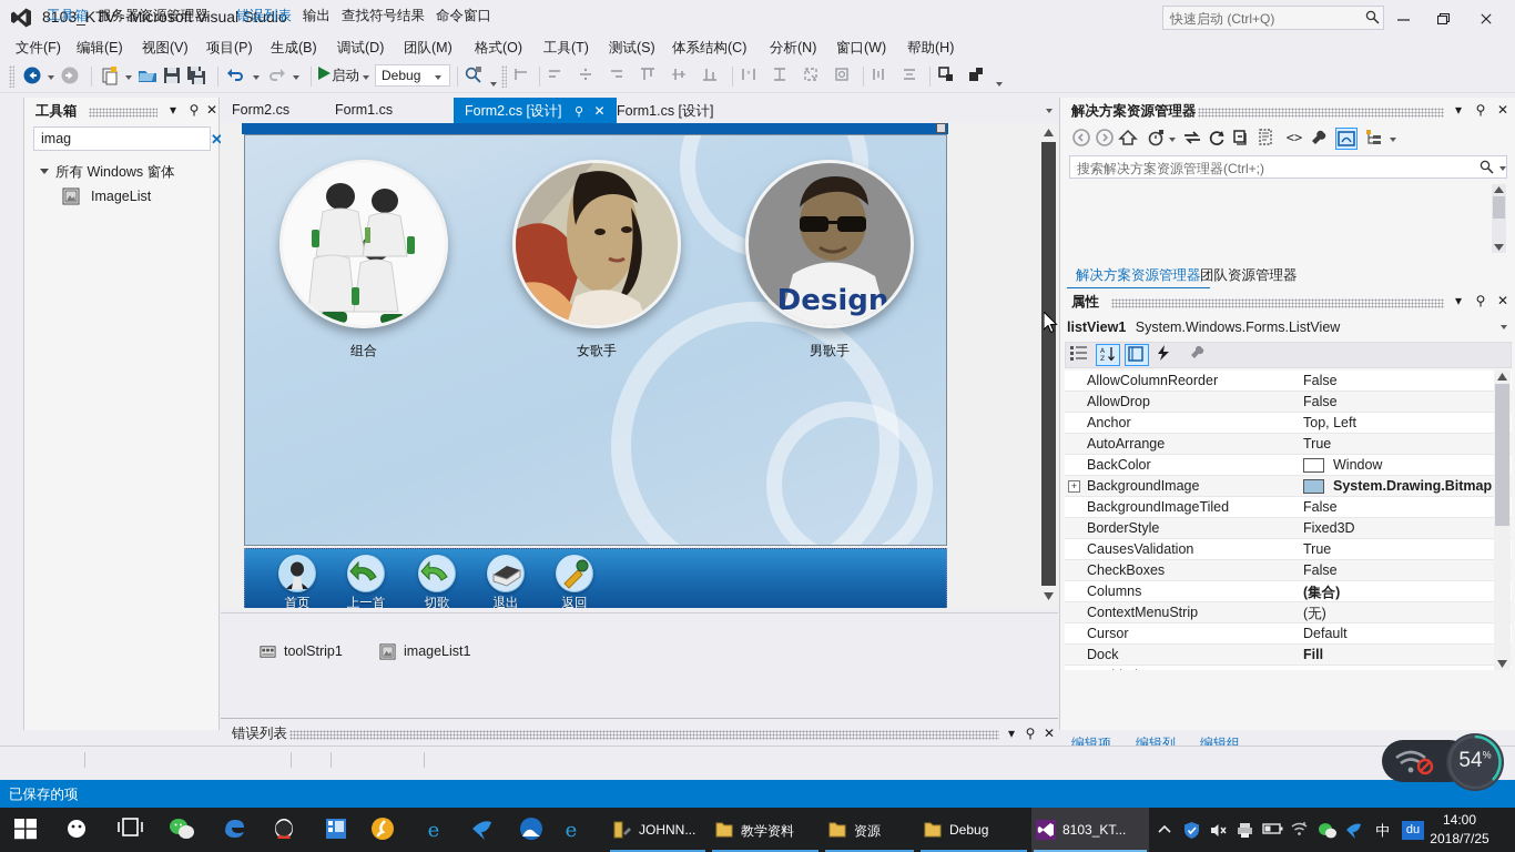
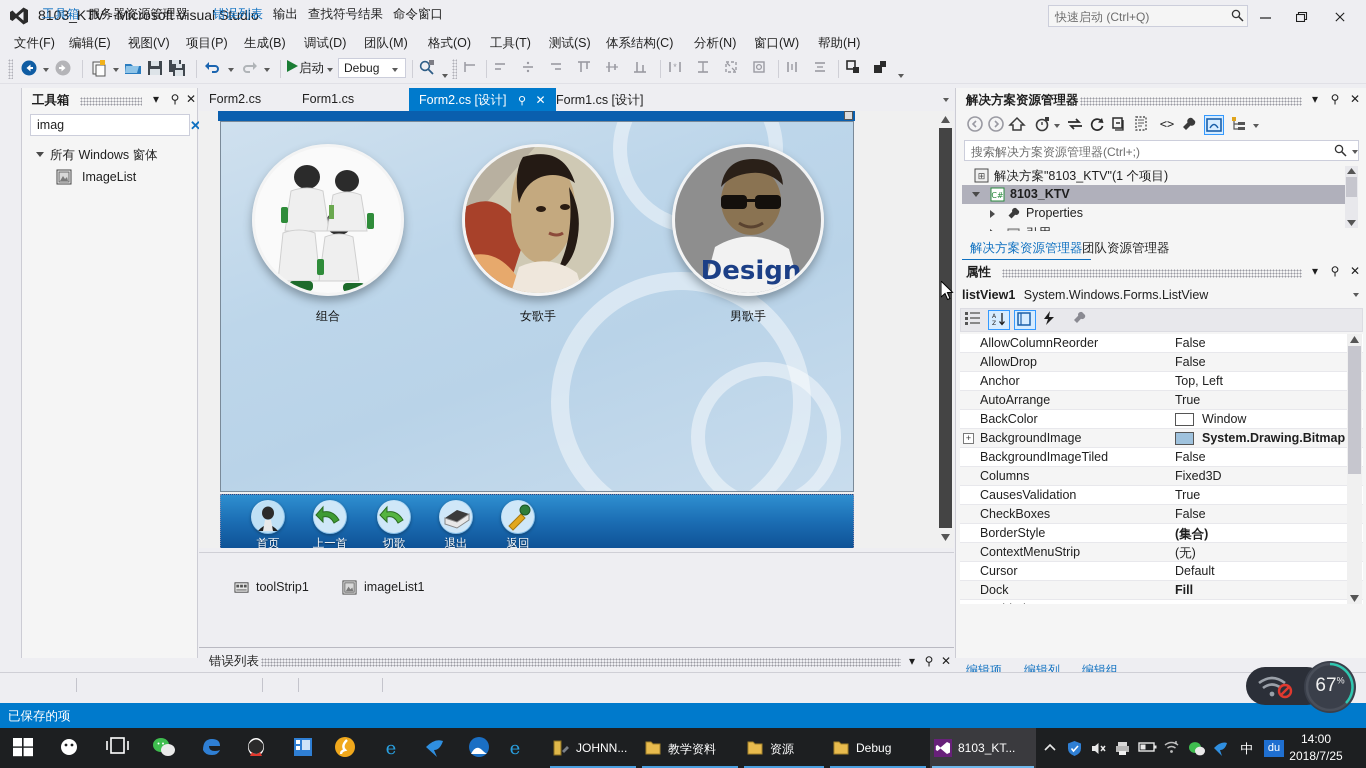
  8103_KTV - Microsoft Visual Studio
  快速启动 (Ctrl+Q)
  启动
  Debug
  *
  工具箱
  ▾
  ⚲
  ✕
  imag
  ✕
  所有 Windows 窗体
  ImageList
  Form2.cs
  Form1.cs
  Form2.cs [设计] ⚲ ✕
  Form1.cs [设计]
  组合
  女歌手
  Design
  男歌手
  首页
  上一首
  切歌
  退出
  返回
  toolStrip1
  imageList1
  错误列表
  ▾
  ⚲
  ✕
  解决方案资源管理器
  ▾
  ⚲
  ✕
  <>
  搜索解决方案资源管理器(Ctrl+;)
+ ⊞
+ 解决方案"8103_KTV"(1 个项目)
+ C#
+ 8103_KTV
+ Properties
  解决方案资源管理器
  团队资源管理器
  属性
  ▾
  ⚲
  ✕
  listView1 System.Windows.Forms.ListView
  AllowColumnReorder
  False
  AllowDrop
  False
  Anchor
  Top, Left
  AutoArrange
  True
  BackColor
  Window
  +
  BackgroundImage
  System.Drawing.Bitmap
  BackgroundImageTiled
  False
- BorderStyle
+ Columns
  Fixed3D
  CausesValidation
  True
  CheckBoxes
  False
- Columns
+ BorderStyle
  (集合)
  ContextMenuStrip
  (无)
  Cursor
  Default
  Dock
  Fill
  编辑项...、编辑列...、编辑组...
  工具箱
  服务器资源管理器
  错误列表
  输出
  查找符号结果
  命令窗口
  已保存的项
- 54%
+ 67%
  e
  e
  JOHNN...
  教学资料
  资源
  Debug
  8103_KT...
  中
  du
  14:00
  2018/7/25
  文件(F)
  编辑(E)
  视图(V)
  项目(P)
  生成(B)
  调试(D)
  团队(M)
  格式(O)
  工具(T)
  测试(S)
  体系结构(C)
  分析(N)
  窗口(W)
  帮助(H)
